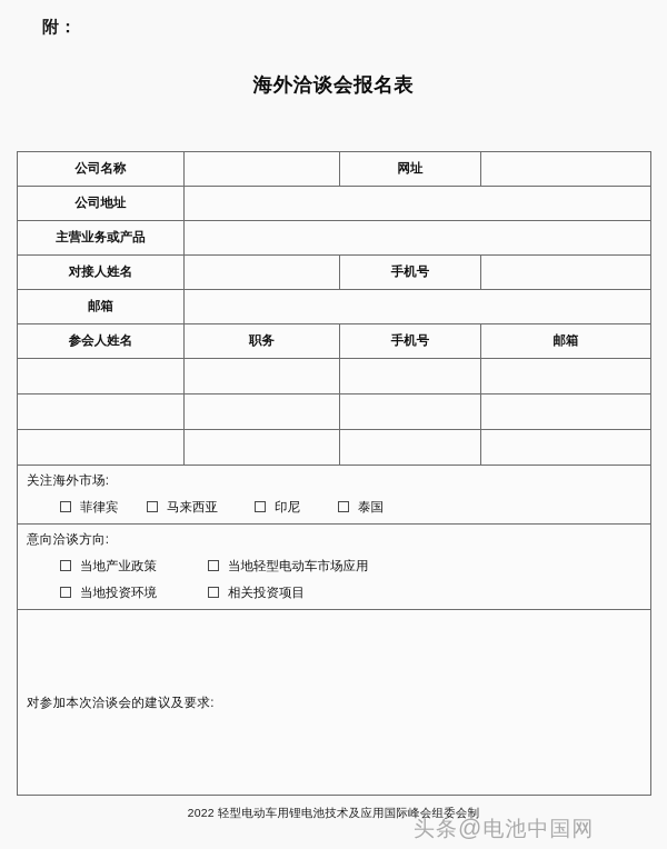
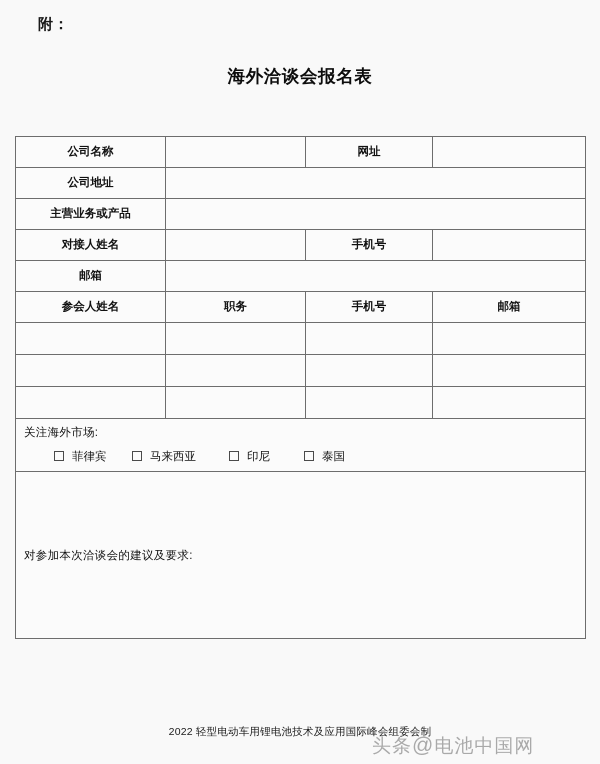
  附：
  海外洽谈会报名表
  公司名称		网址
  公司地址
  主营业务或产品
  对接人姓名		手机号
  邮箱
  参会人姓名	职务	手机号	邮箱
  关注海外市场: 菲律宾 马来西亚 印尼 泰国
- 意向洽谈方向: 当地产业政策 当地轻型电动车市场应用 当地投资环境 相关投资项目
  对参加本次洽谈会的建议及要求:
  2022 轻型电动车用锂电池技术及应用国际峰会组委会制
  头条@电池中国网
